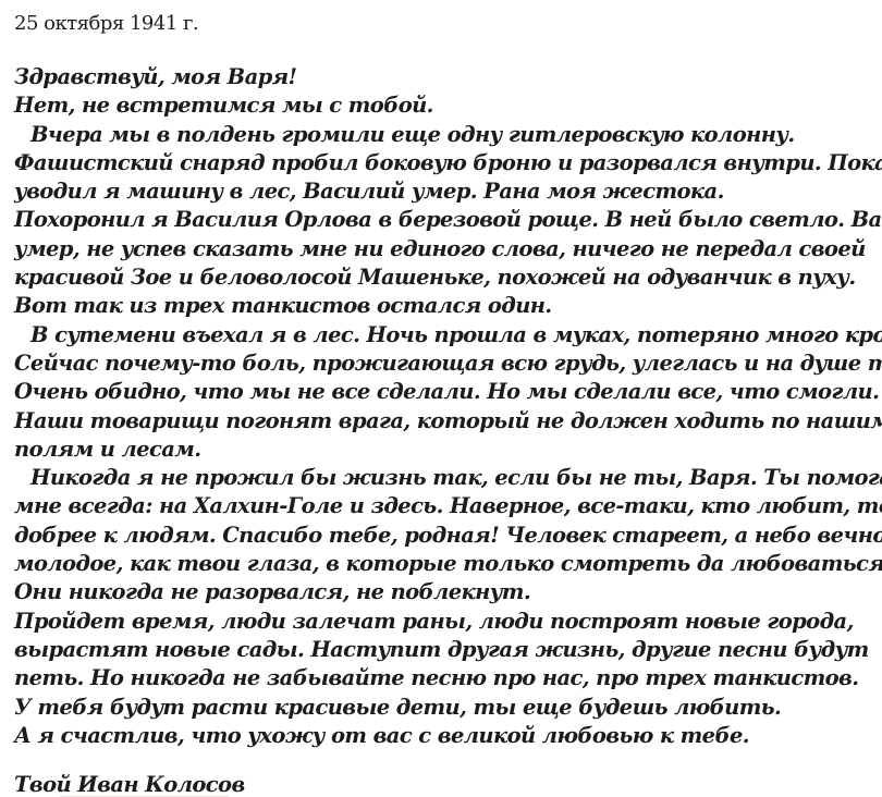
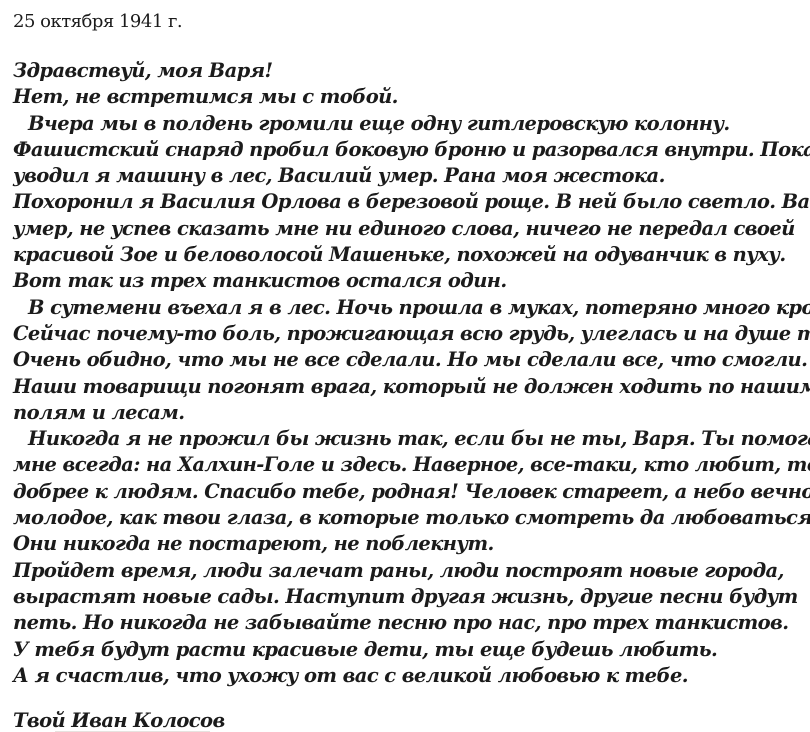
  25 октября 1941 г.
  Здравствуй, моя Варя!
  Нет, не встретимся мы с тобой.
  Вчера мы в полдень громили еще одну гитлеровскую колонну.
  Фашистский снаряд пробил боковую броню и разорвался внутри. Пока
  уводил я машину в лес, Василий умер. Рана моя жестока.
  Похоронил я Василия Орлова в березовой роще. В ней было светло. Ва
  умер, не успев сказать мне ни единого слова, ничего не передал своей
  красивой Зое и беловолосой Машеньке, похожей на одуванчик в пуху.
  Вот так из трех танкистов остался один.
  В сутемени въехал я в лес. Ночь прошла в муках, потеряно много кро
  Сейчас почему-то боль, прожигающая всю грудь, улеглась и на душе т
  Очень обидно, что мы не все сделали. Но мы сделали все, что смогли.
  Наши товарищи погонят врага, который не должен ходить по нашим
  полям и лесам.
  Никогда я не прожил бы жизнь так, если бы не ты, Варя. Ты помог
  мне всегда: на Халхин-Голе и здесь. Наверное, все-таки, кто любит, т
  добрее к людям. Спасибо тебе, родная! Человек стареет, а небо вечно
  молодое, как твои глаза, в которые только смотреть да любоваться
- Они никогда не разорвался, не поблекнут.
+ Они никогда не постареют, не поблекнут.
  Пройдет время, люди залечат раны, люди построят новые города,
  вырастят новые сады. Наступит другая жизнь, другие песни будут
  петь. Но никогда не забывайте песню про нас, про трех танкистов.
  У тебя будут расти красивые дети, ты еще будешь любить.
  А я счастлив, что ухожу от вас с великой любовью к тебе.
  Твой Иван Колосов
